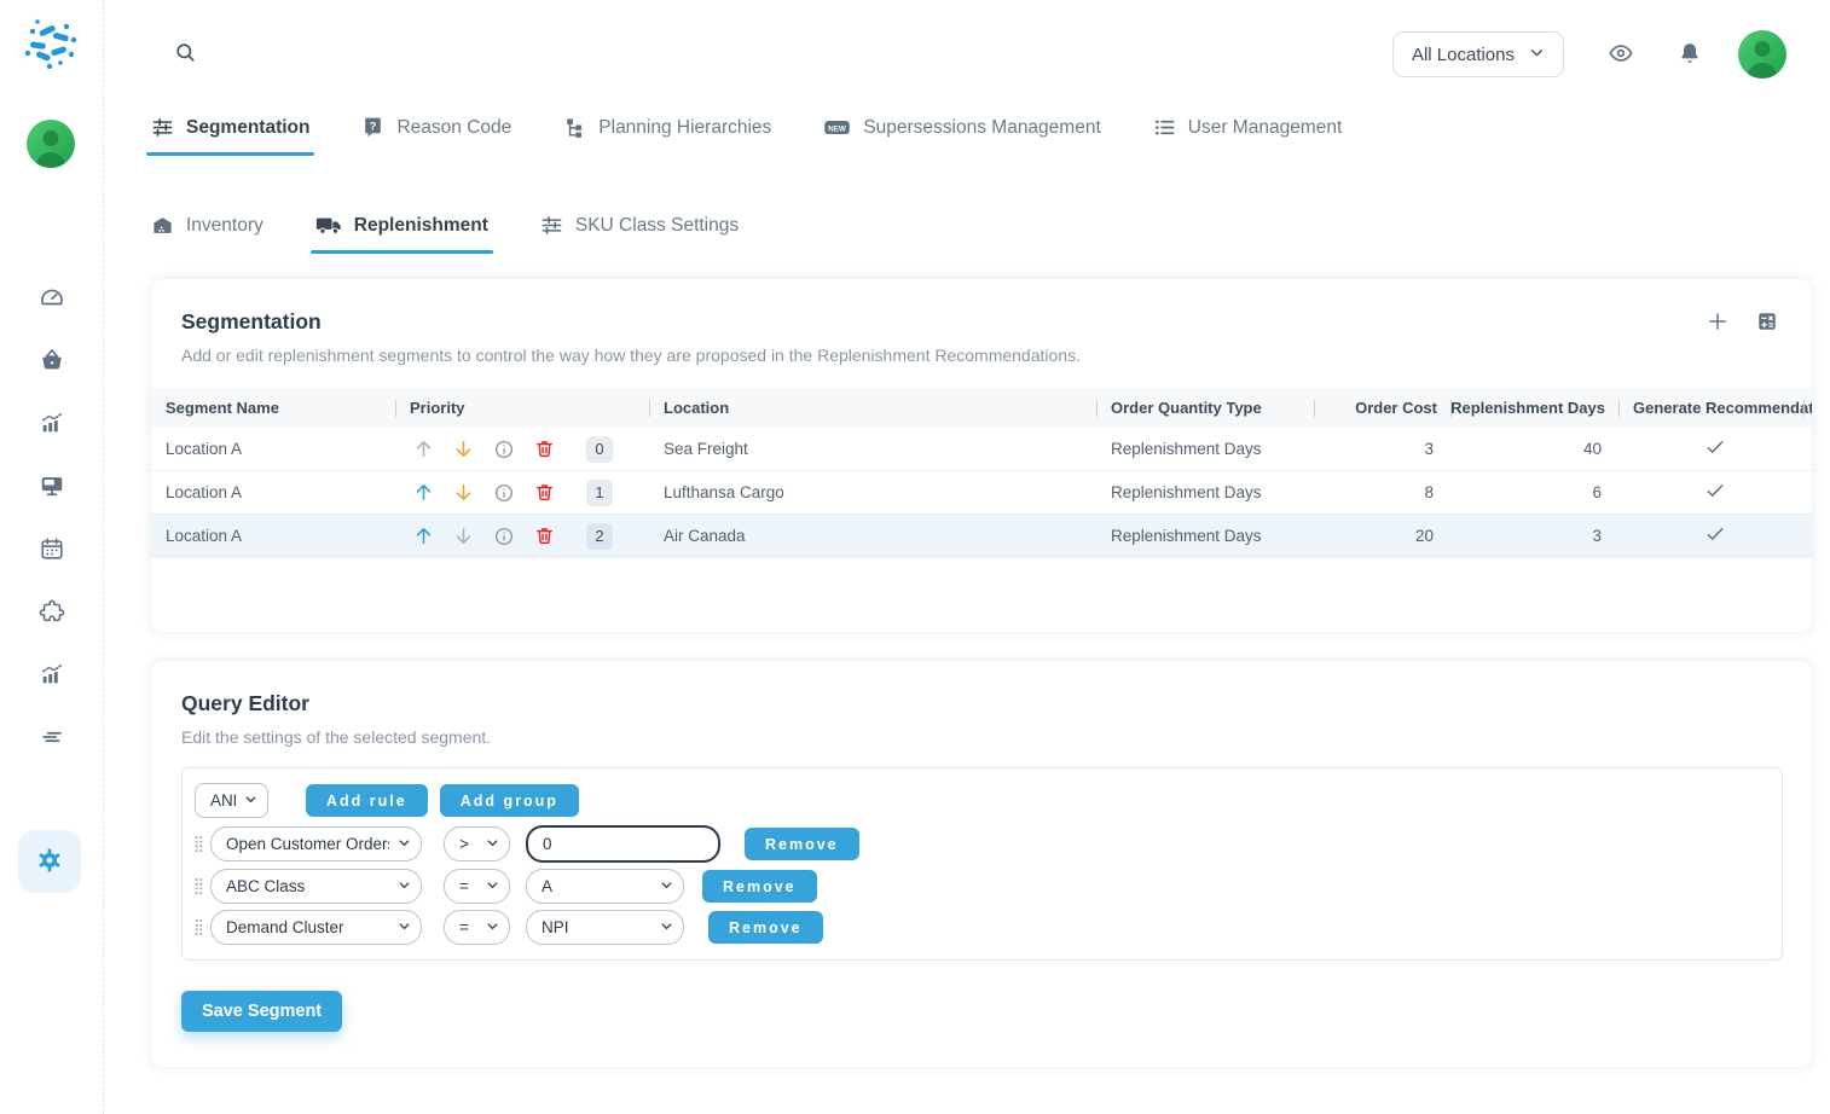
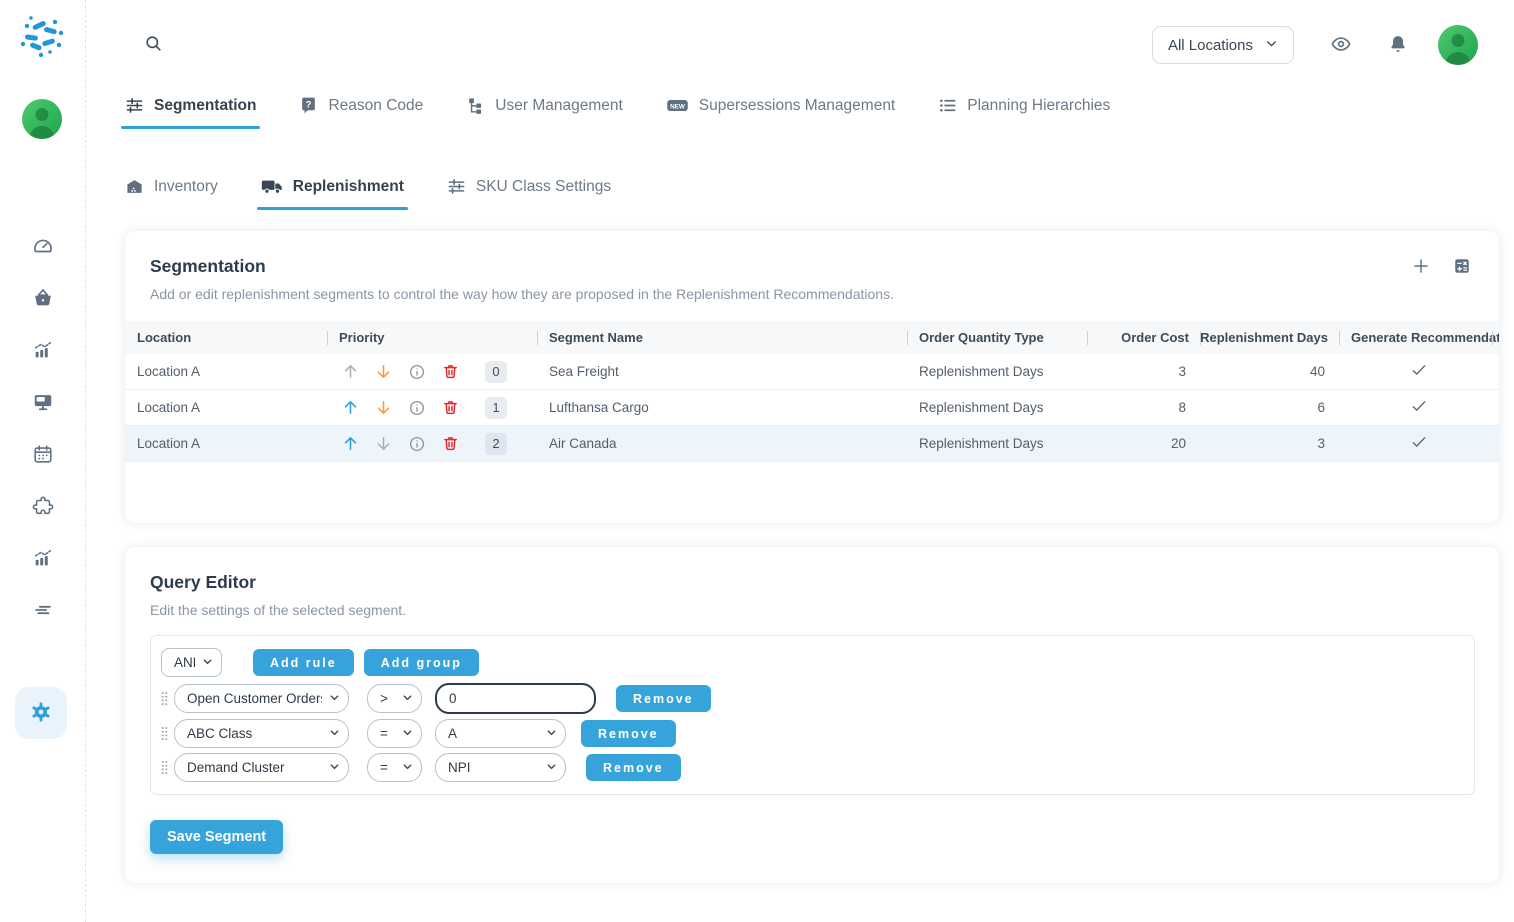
  All Locations
  Segmentation
  ?
  Reason Code
- Planning Hierarchies
+ User Management
  Supersessions Management
- User Management
+ Planning Hierarchies
  Inventory
  Replenishment
  SKU Class Settings
  Segmentation
  Add or edit replenishment segments to control the way how they are proposed in the Replenishment Recommendations.
- Segment Name
+ Location
  Priority
- Location
+ Segment Name
  Order Quantity Type
  Order Cost
  Replenishment Days
  Generate Recommendt
  Location A
  0
  Sea Freight
  Replenishment Days
  3
  40
  Location A
  1
  Lufthansa Cargo
  Replenishment Days
  8
  6
  Location A
  2
  Air Canada
  Replenishment Days
  20
  3
  Query Editor
  Edit the settings of the selected segment.
  Add rule
  Add group
  Open Customer Order
  >
  0
  Remove
  ABC Class
  =
  A
  Remove
  Demand Cluster
  =
  NPI
  Remove
  Save Segment
